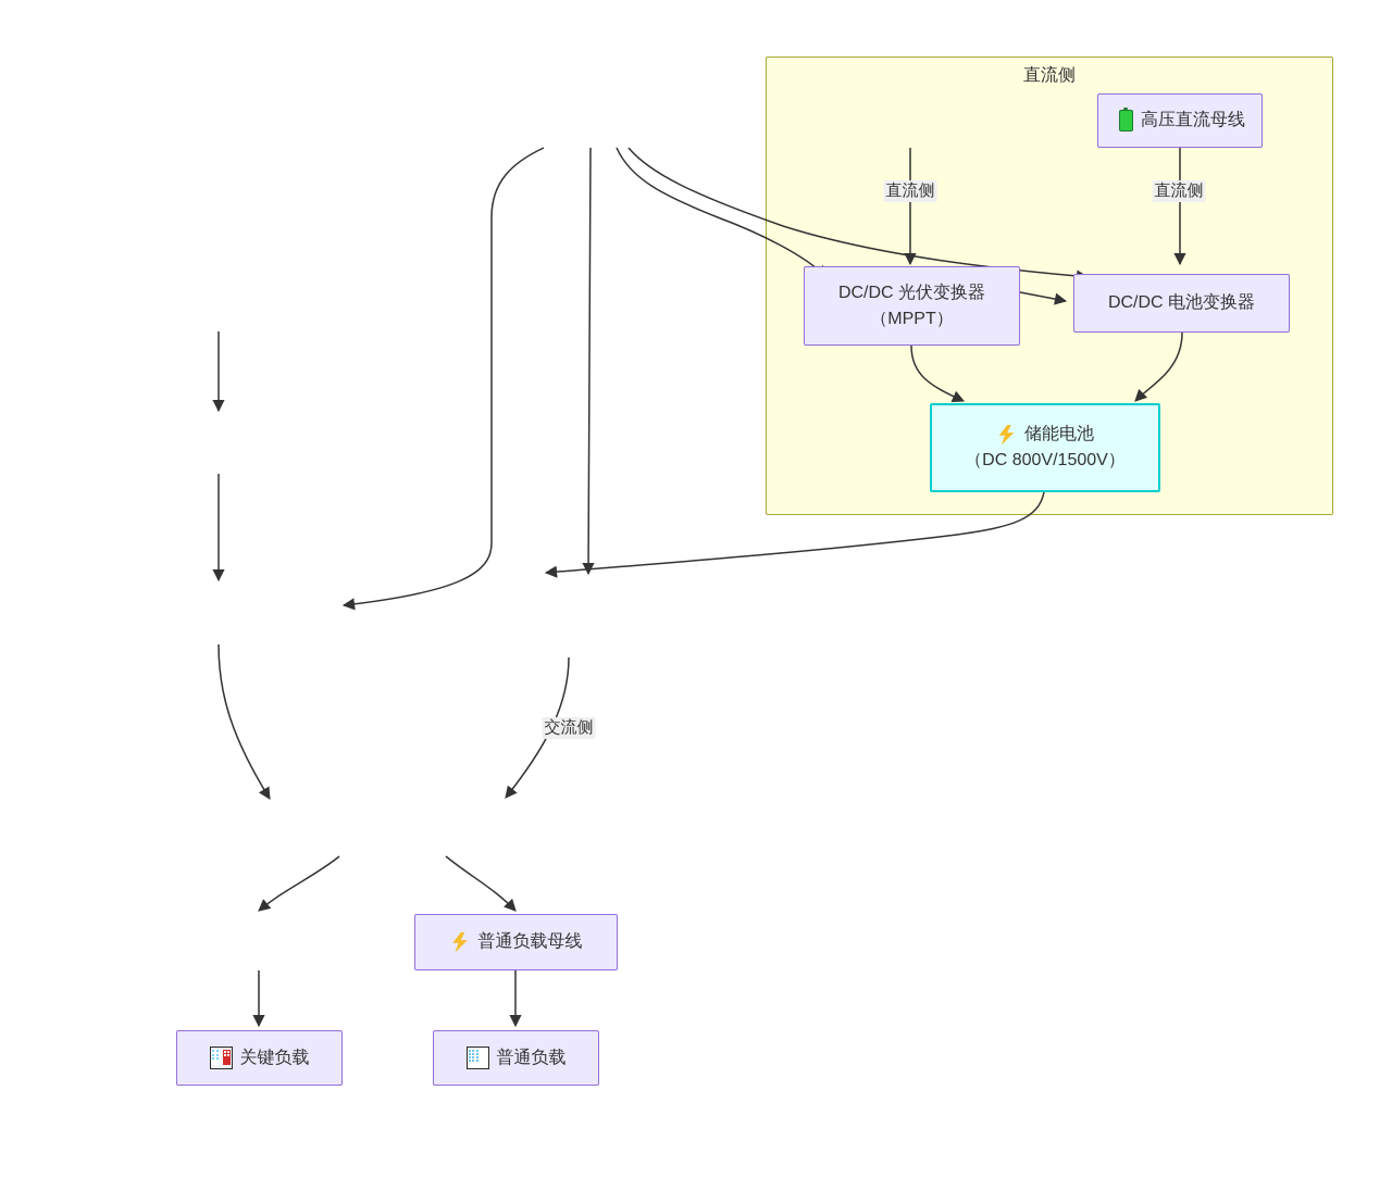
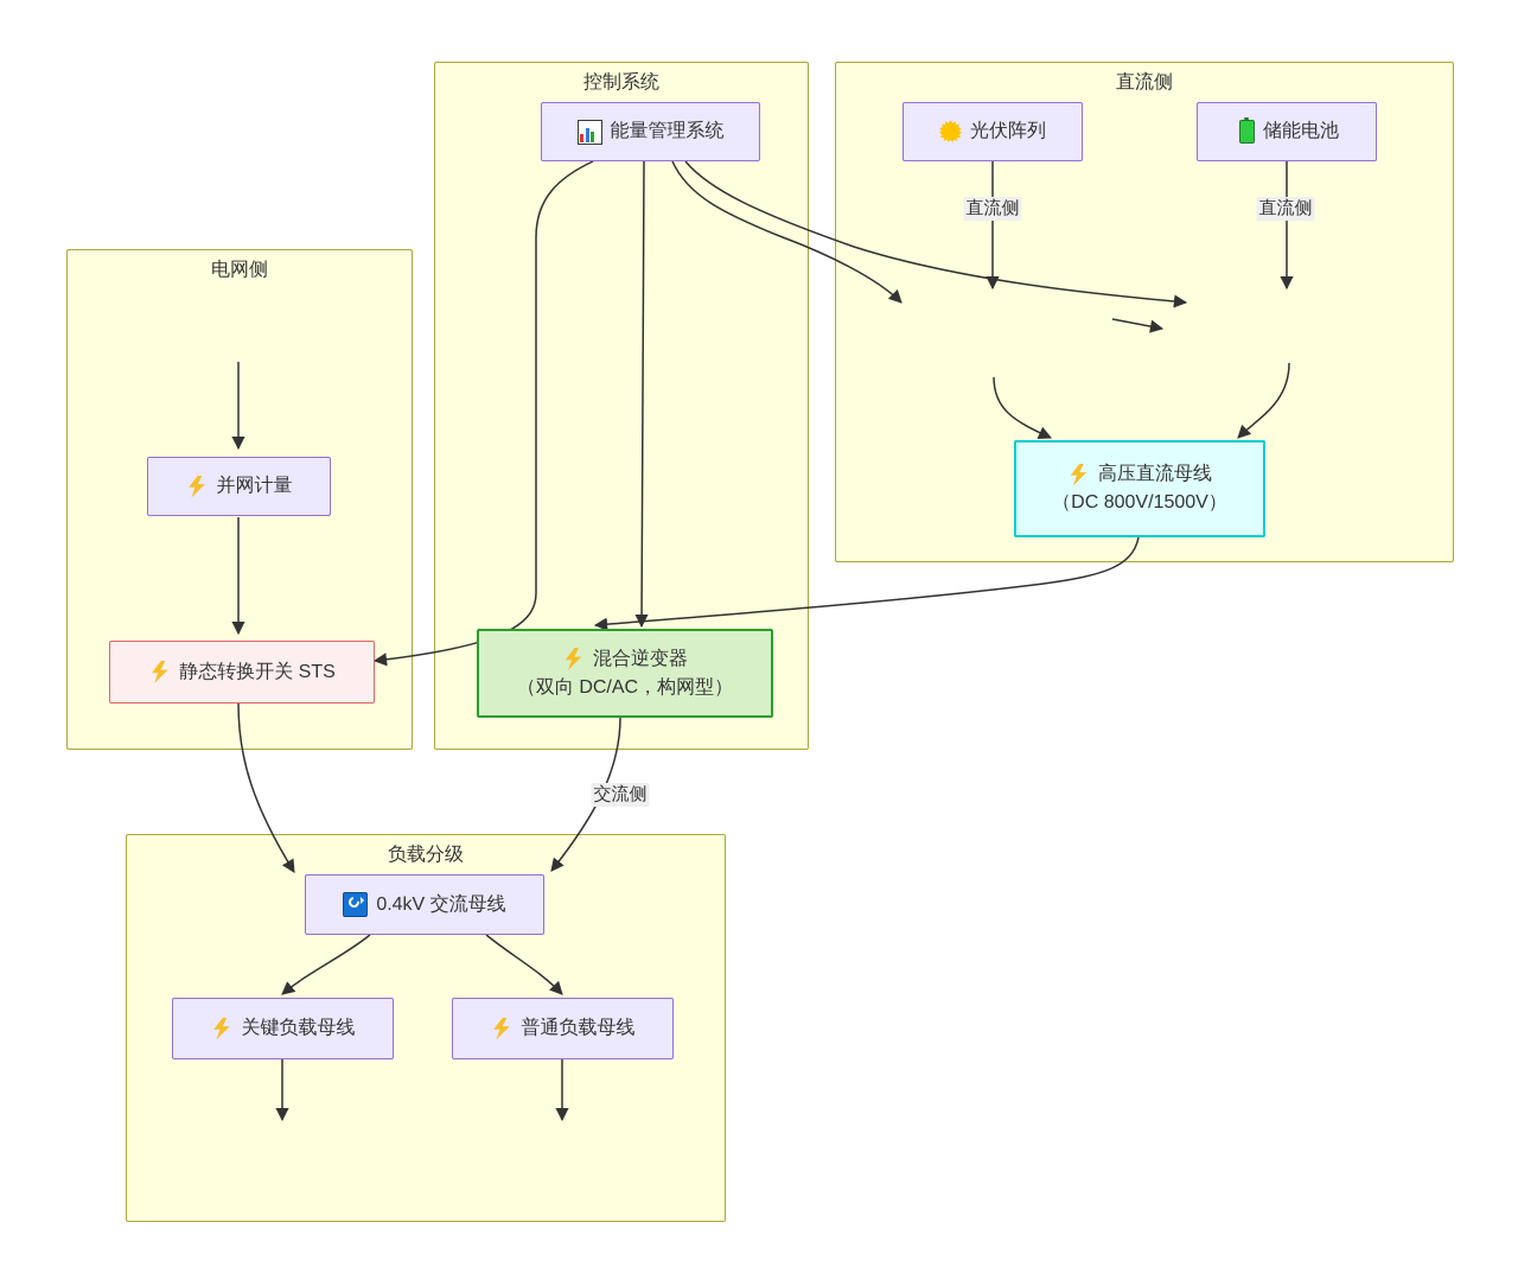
+ 控制系统
  直流侧
+ 电网侧
+ 负载分级
+ 能量管理系统
+ 光伏阵列
- 高压直流母线
+ 储能电池
- DC/DC 光伏变换器
- （MPPT）
- DC/DC 电池变换器
- 储能电池
+ 高压直流母线
  （DC 800V/1500V）
+ 并网计量
+ 静态转换开关 STS
+ 混合逆变器
+ （双向 DC/AC，构网型）
+ 0.4kV 交流母线
+ 关键负载母线
  普通负载母线
- 关键负载
- 普通负载
  直流侧
  直流侧
  交流侧
